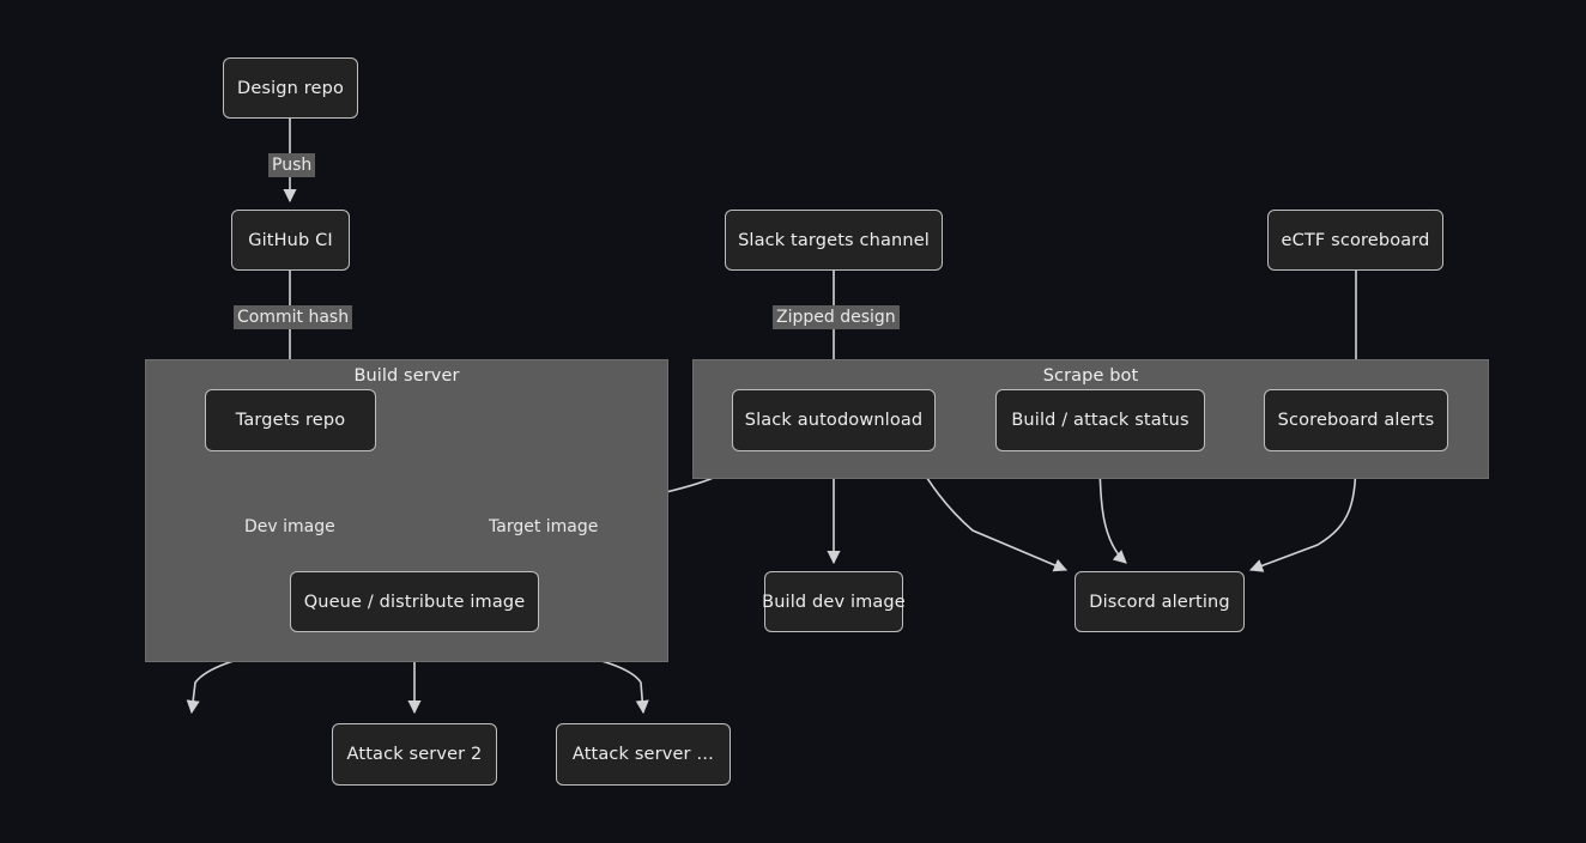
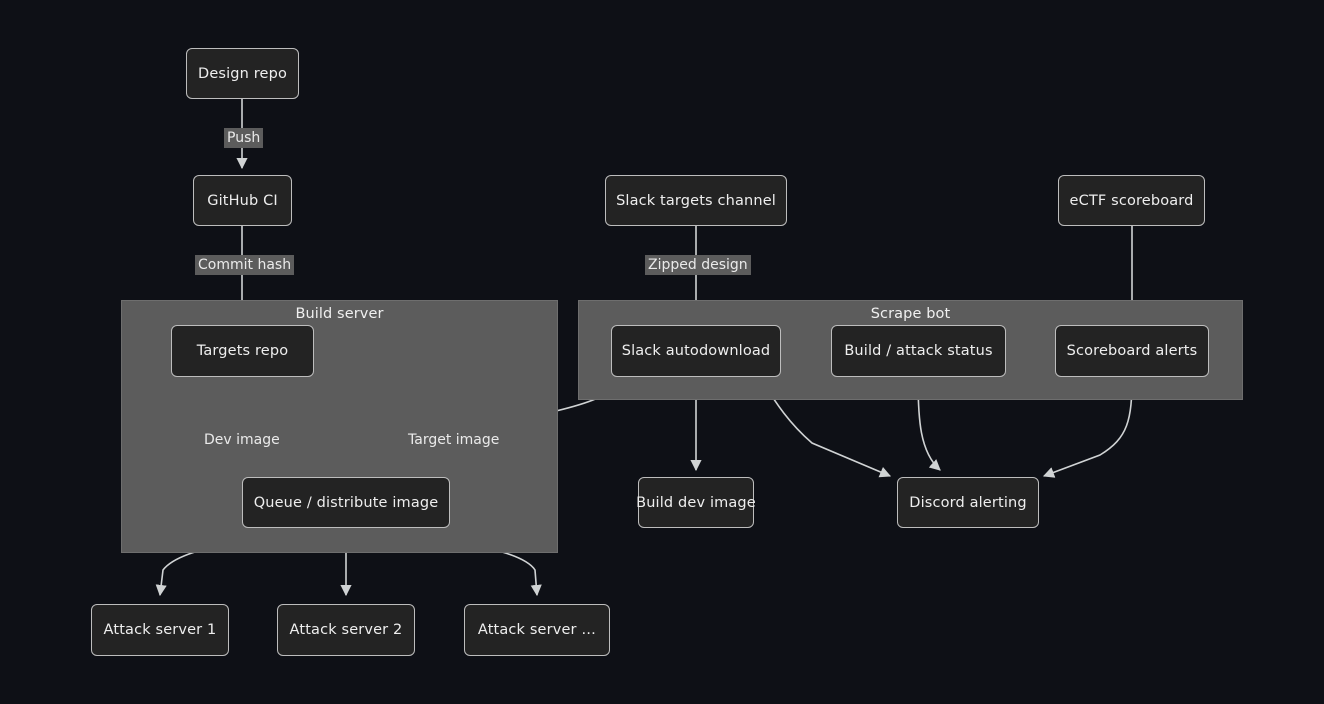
  Build server
  Scrape bot
  Design repo
  GitHub CI
  Targets repo
  Queue / distribute image
+ Attack server 1
  Attack server 2
  Attack server …
  Slack targets channel
  Slack autodownload
  Build dev image
  Build / attack status
  eCTF scoreboard
  Scoreboard alerts
  Discord alerting
  Push
  Commit hash
  Dev image
  Target image
  Zipped design
